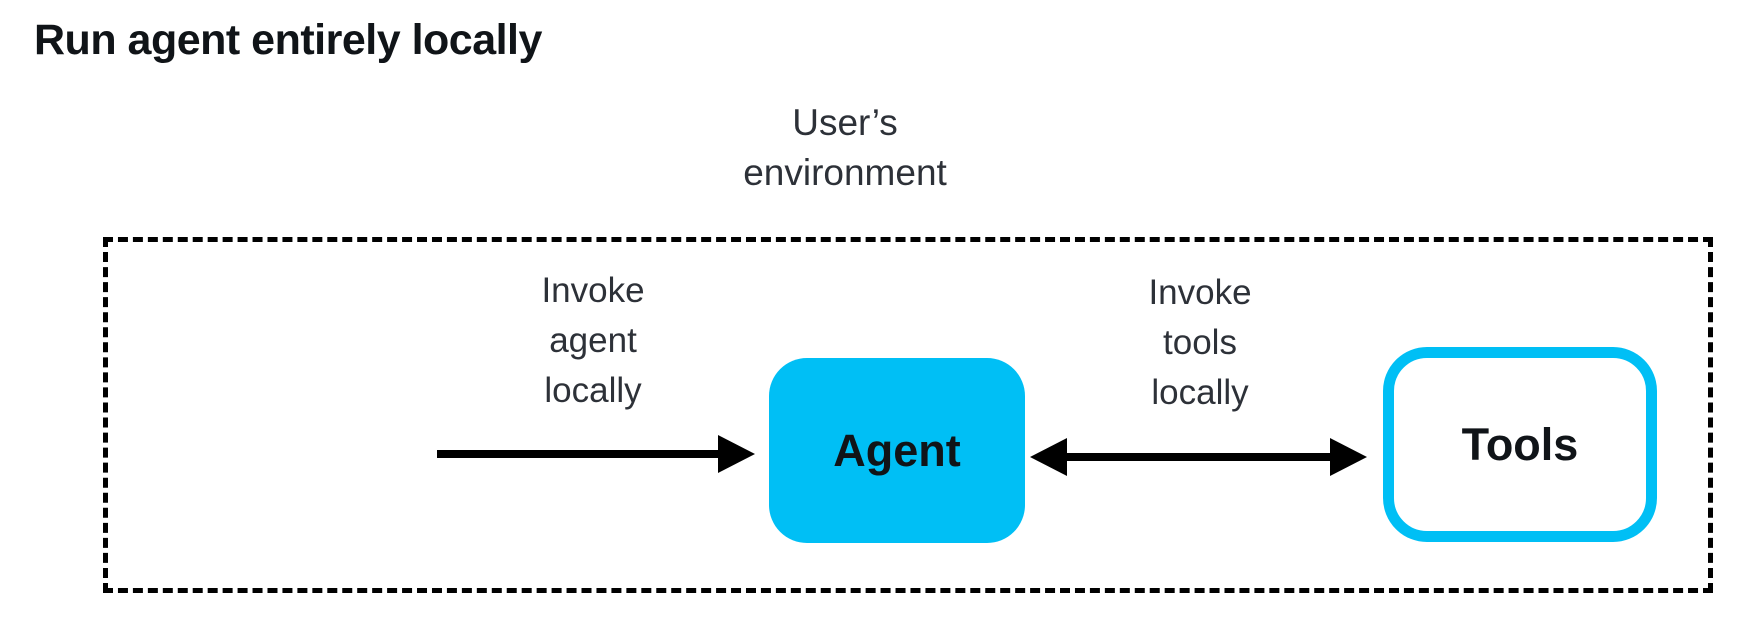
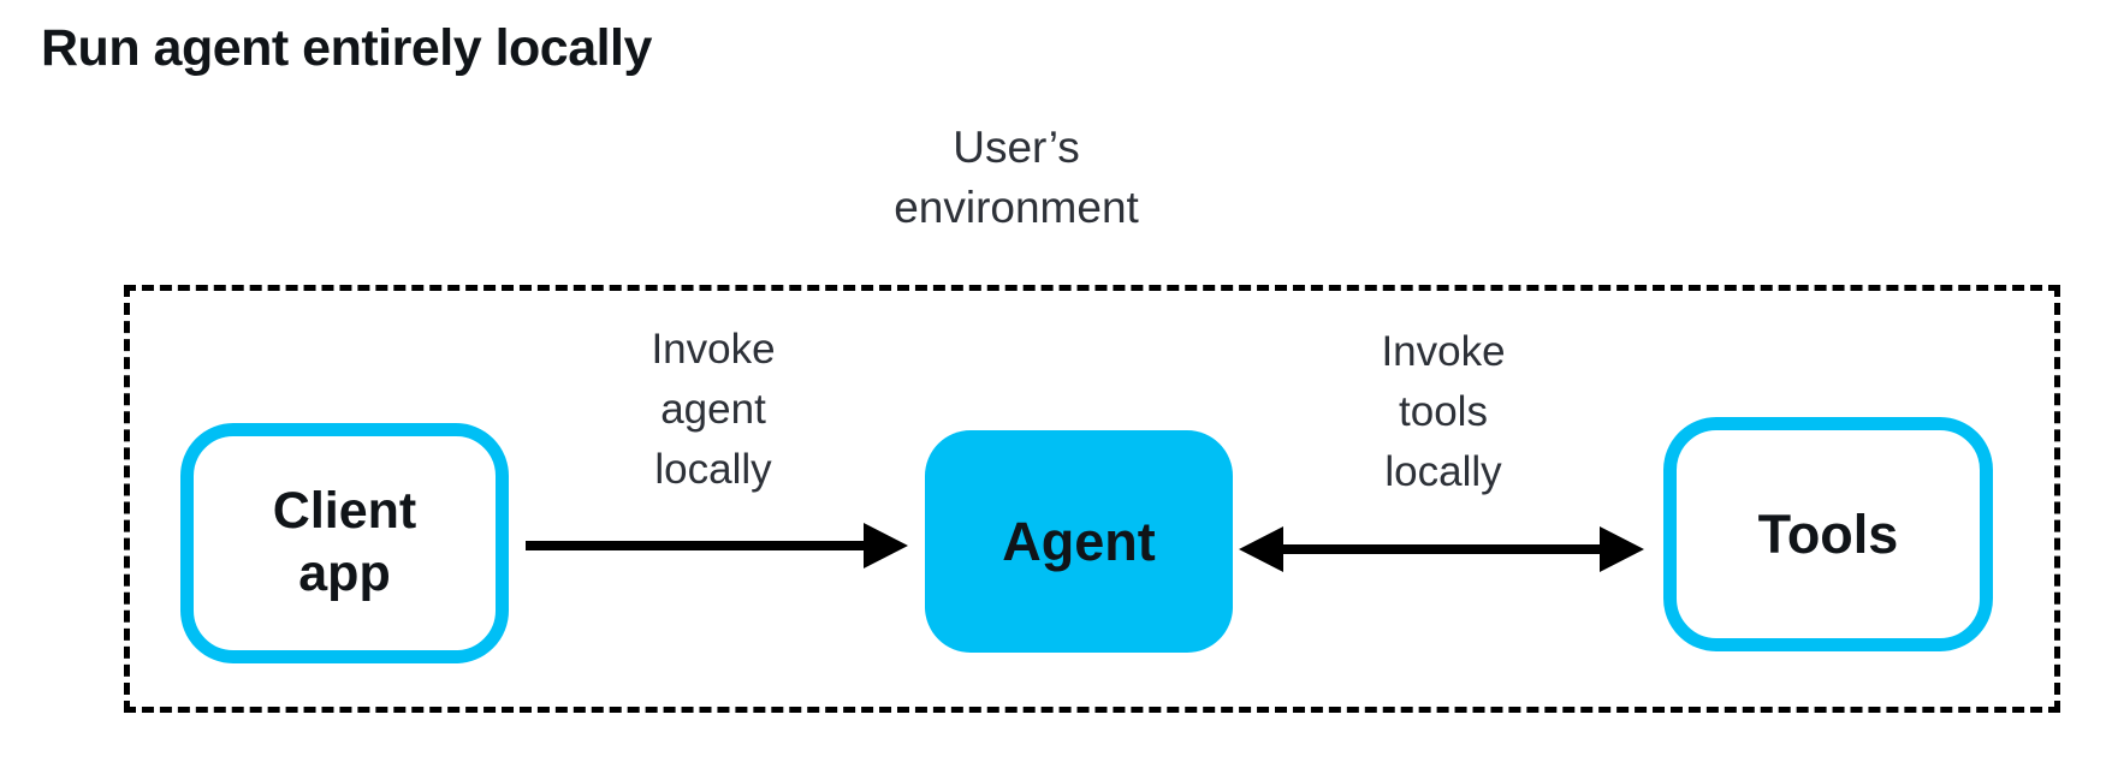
  Run agent entirely locally
  User’s
  environment
+ Client
+ app
  Invoke
  agent
  locally
  Agent
  Invoke
  tools
  locally
  Tools
